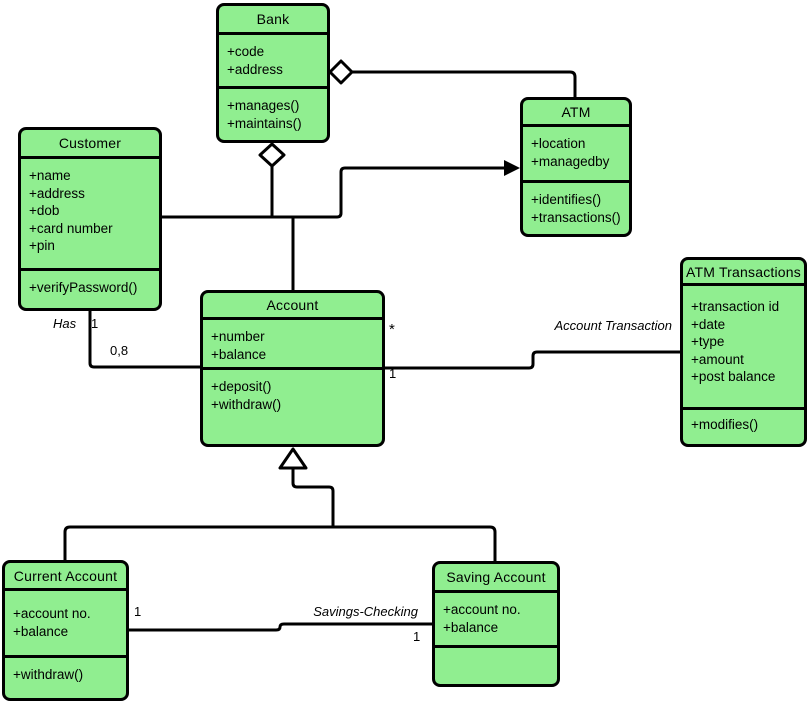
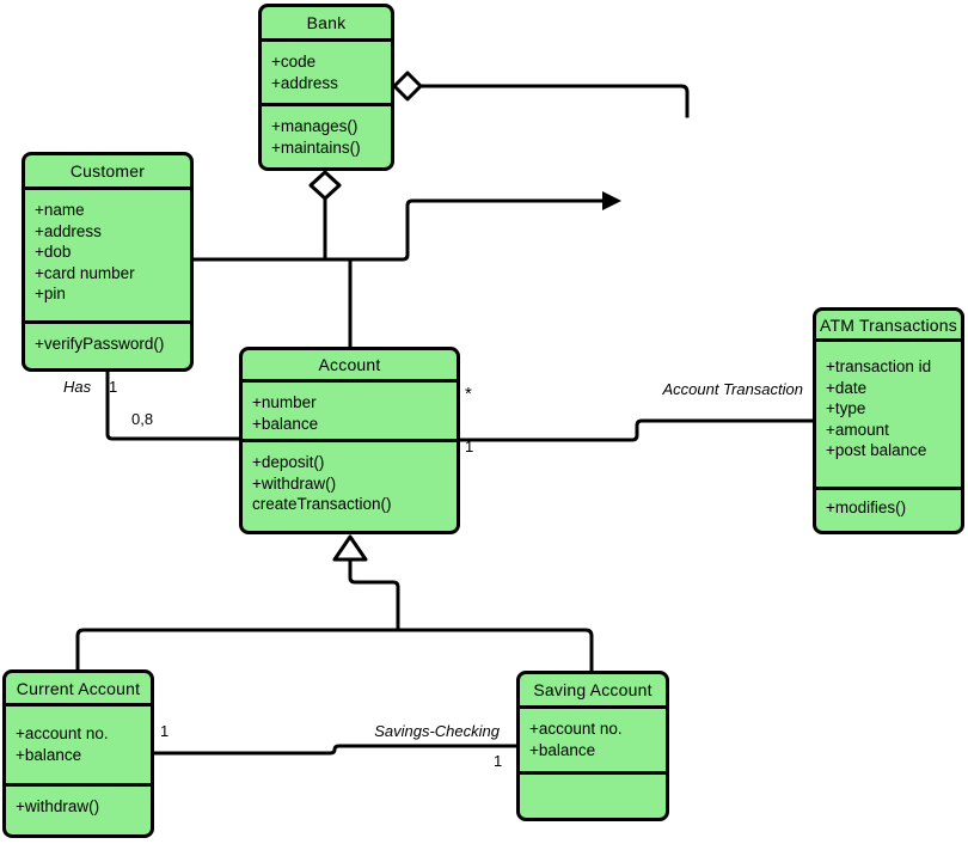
  Bank
  +code
  +address
  +manages()
  +maintains()
  Customer
  +name
  +address
  +dob
  +card number
  +pin
  +verifyPassword()
- ATM
- +location
- +managedby
- +identifies()
- +transactions()
  Account
  +number
  +balance
  +deposit()
  +withdraw()
+ createTransaction()
  ATM Transactions
  +transaction id
  +date
  +type
  +amount
  +post balance
  +modifies()
  Current Account
  +account no.
  +balance
  +withdraw()
  Saving Account
  +account no.
  +balance
  Has
  1
  0,8
  *
  1
  Account Transaction
  Savings-Checking
  1
  1
